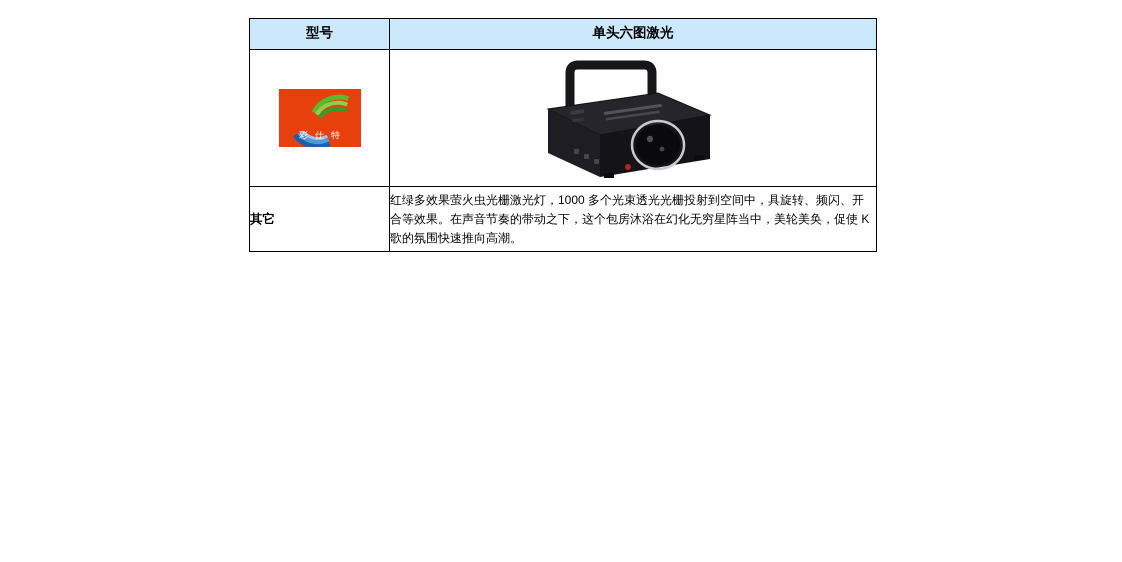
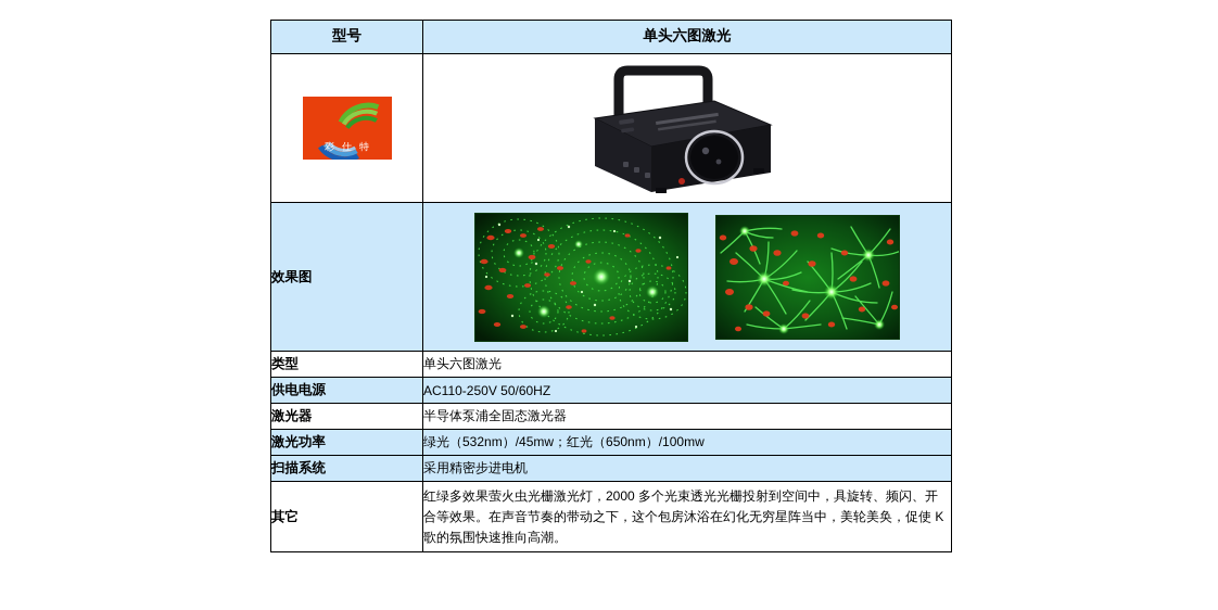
  型号	单头六图激光
  彩仕特
+ 效果图
+ 类型	单头六图激光
+ 供电电源	AC110-250V 50/60HZ
+ 激光器	半导体泵浦全固态激光器
+ 激光功率	绿光（532nm）/45mw；红光（650nm）/100mw
+ 扫描系统	采用精密步进电机
- 其它	红绿多效果萤火虫光栅激光灯，1000 多个光束透光光栅投射到空间中，具旋转、频闪、开合等效果。在声音节奏的带动之下，这个包房沐浴在幻化无穷星阵当中，美轮美奂，促使 K 歌的氛围快速推向高潮。
+ 其它	红绿多效果萤火虫光栅激光灯，2000 多个光束透光光栅投射到空间中，具旋转、频闪、开合等效果。在声音节奏的带动之下，这个包房沐浴在幻化无穷星阵当中，美轮美奂，促使 K 歌的氛围快速推向高潮。
